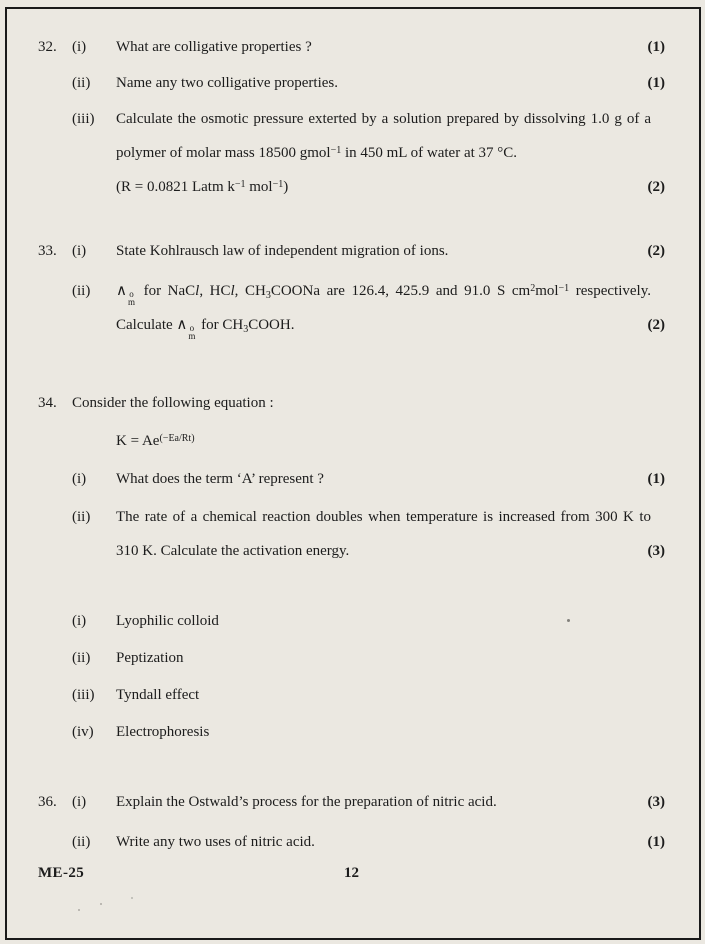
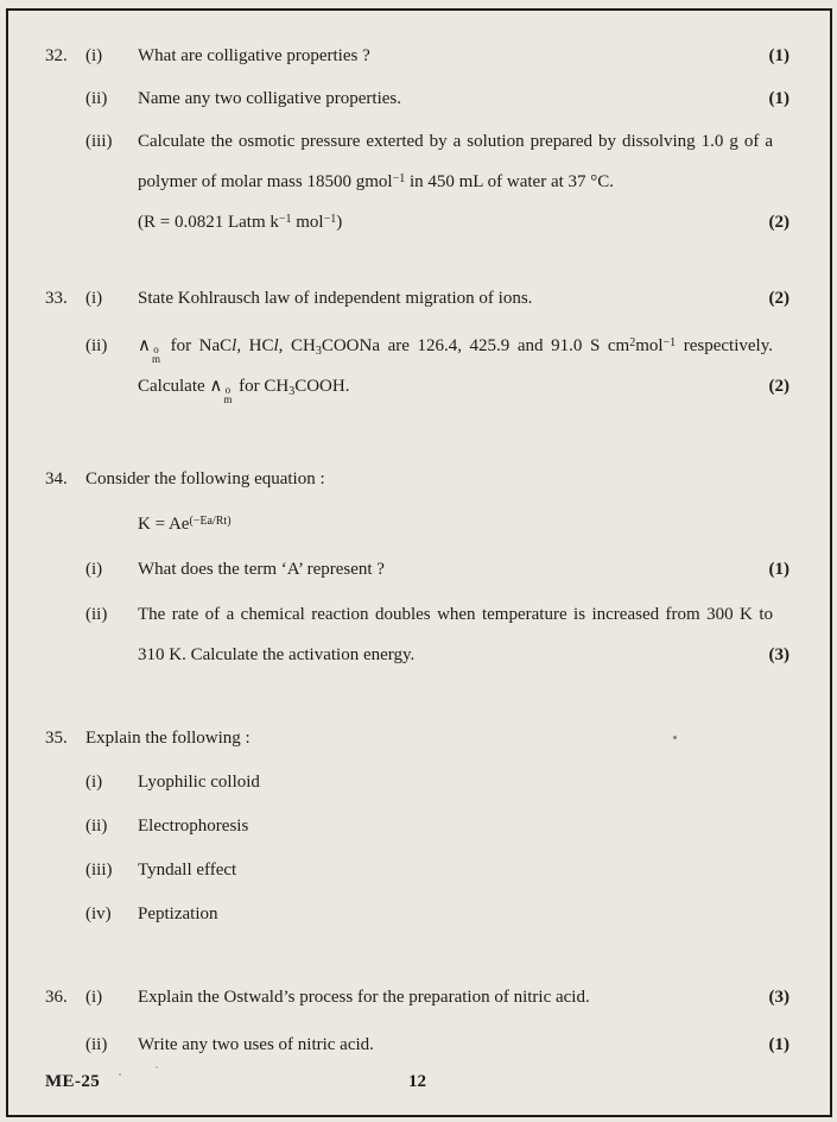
  32.
  (i)
  What are colligative properties ?
  (1)
  (ii)
  Name any two colligative properties.
  (1)
  (iii)
  Calculate the osmotic pressure exterted by a solution prepared by dissolving 1.0 g of a polymer of molar mass 18500 gmol−1 in 450 mL of water at 37 °C.
  (R = 0.0821 Latm k−1 mol−1)
  (2)
  33.
  (i)
  State Kohlrausch law of independent migration of ions.
  (2)
  (ii)
  ∧
  o
  m
  for NaCl, HCl, CH3COONa are 126.4, 425.9 and 91.0 S cm2mol−1 respectively. Calculate ∧
  o
  m
  for CH3COOH.
  (2)
  34.
  Consider the following equation :
  K = Ae(−Ea/Rt)
  (i)
  What does the term ‘A’ represent ?
  (1)
  (ii)
  The rate of a chemical reaction doubles when temperature is increased from 300 K to 310 K. Calculate the activation energy.
  (3)
+ 35.
+ Explain the following :
  (i)
  Lyophilic colloid
  (ii)
- Peptization
+ Electrophoresis
  (iii)
  Tyndall effect
  (iv)
- Electrophoresis
+ Peptization
  36.
  (i)
  Explain the Ostwald’s process for the preparation of nitric acid.
  (3)
  (ii)
  Write any two uses of nitric acid.
  (1)
  ME-25
  12
